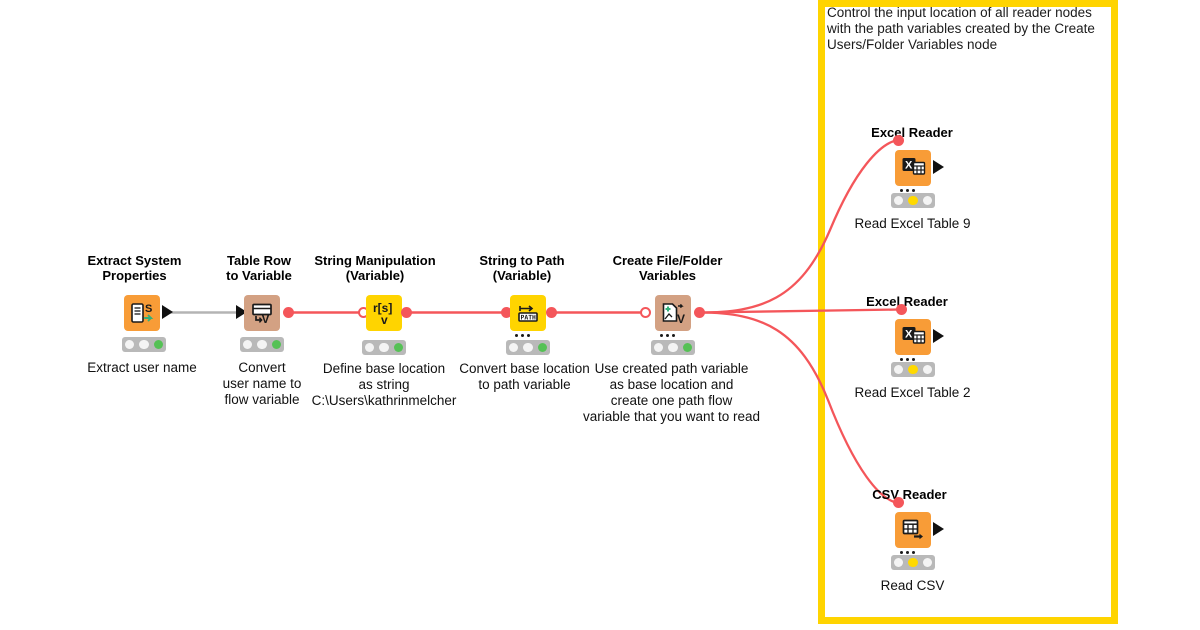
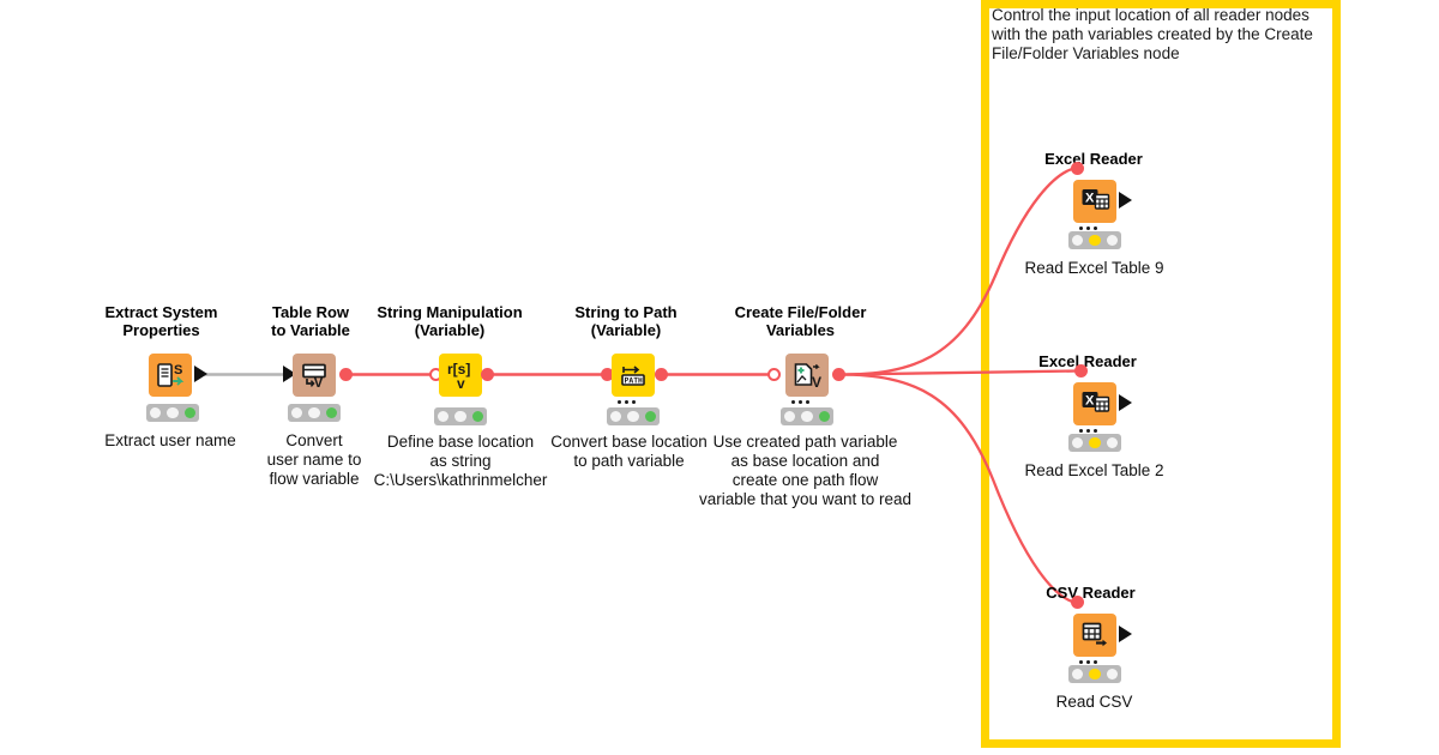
- Control the input location of all reader nodes with the path variables created by the Create Users/Folder Variables node
+ Control the input location of all reader nodes with the path variables created by the Create File/Folder Variables node
  Extract System
  Properties
  S
  Extract user name
  Table Row
  to Variable
  V
  Convert
  user name to
  flow variable
  String Manipulation
  (Variable)
  r[s]
  v
  Define base location
  as string
  C:\Users\kathrinmelcher
  String to Path
  (Variable)
  PATH
  Convert base location
  to path variable
  Create File/Folder
  Variables
  V
  Use created path variable
  as base location and
  create one path flow
  variable that you want to read
  Excel Reader
  X
  Read Excel Table 9
  Excel Reader
  X
  Read Excel Table 2
  CSV Reader
  Read CSV
